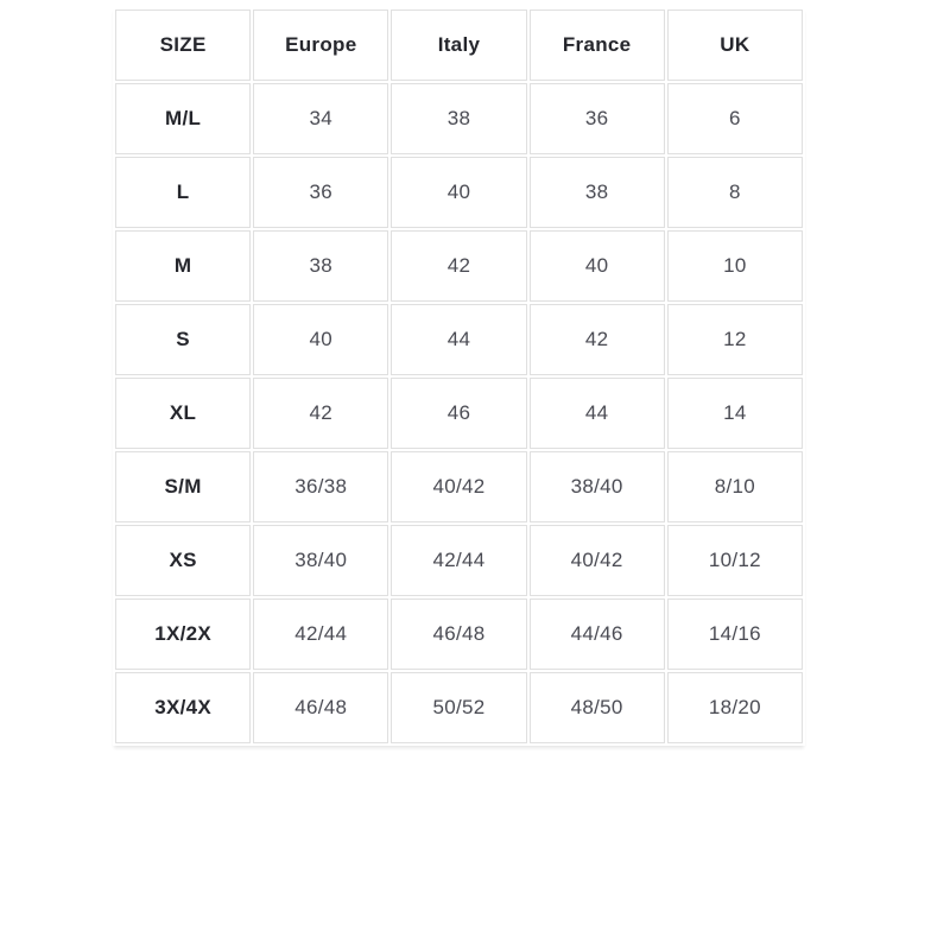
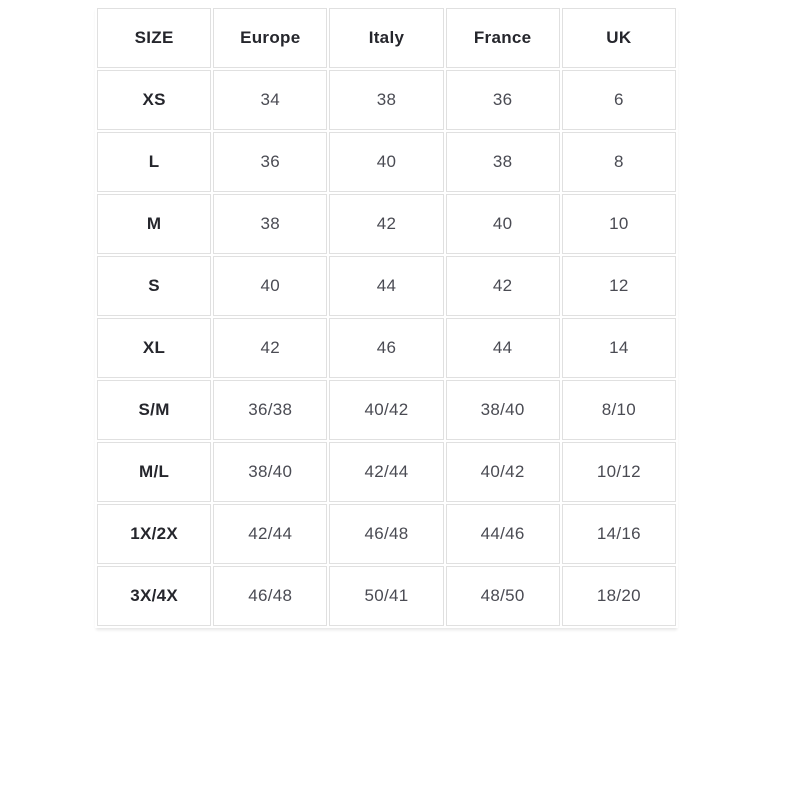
  SIZE	Europe	Italy	France	UK
- M/L	34	38	36	6
+ XS	34	38	36	6
  L	36	40	38	8
  M	38	42	40	10
  S	40	44	42	12
  XL	42	46	44	14
  S/M	36/38	40/42	38/40	8/10
- XS	38/40	42/44	40/42	10/12
+ M/L	38/40	42/44	40/42	10/12
  1X/2X	42/44	46/48	44/46	14/16
- 3X/4X	46/48	50/52	48/50	18/20
+ 3X/4X	46/48	50/41	48/50	18/20
